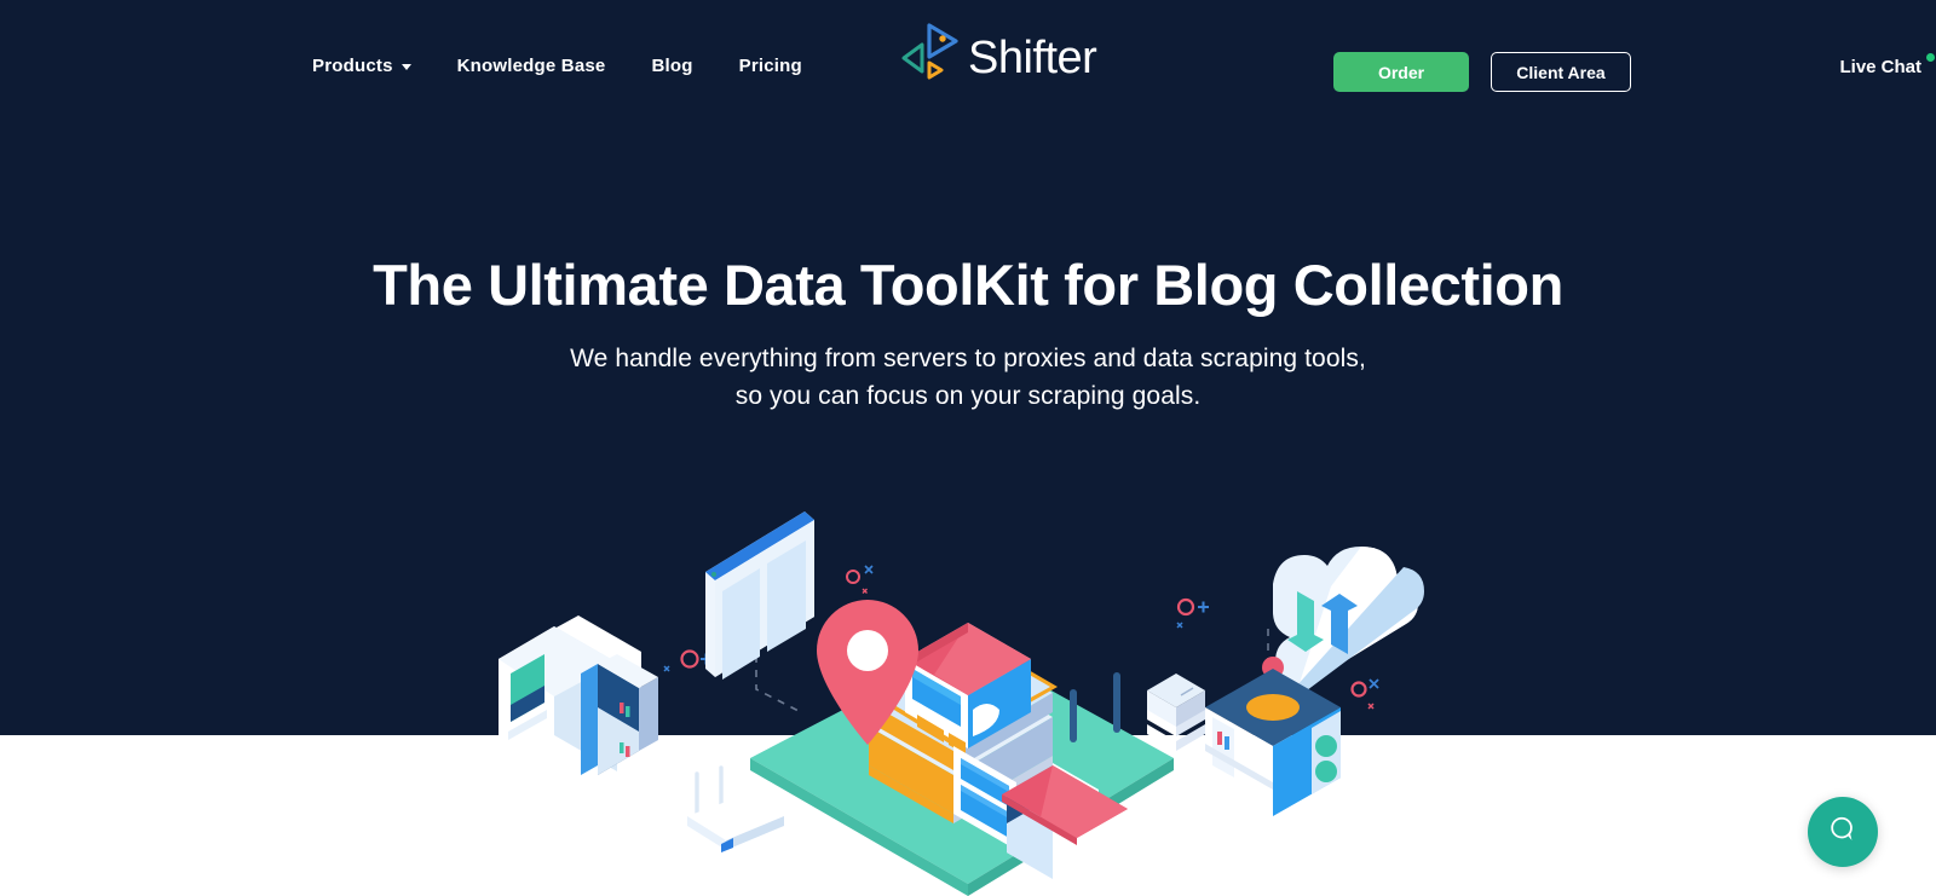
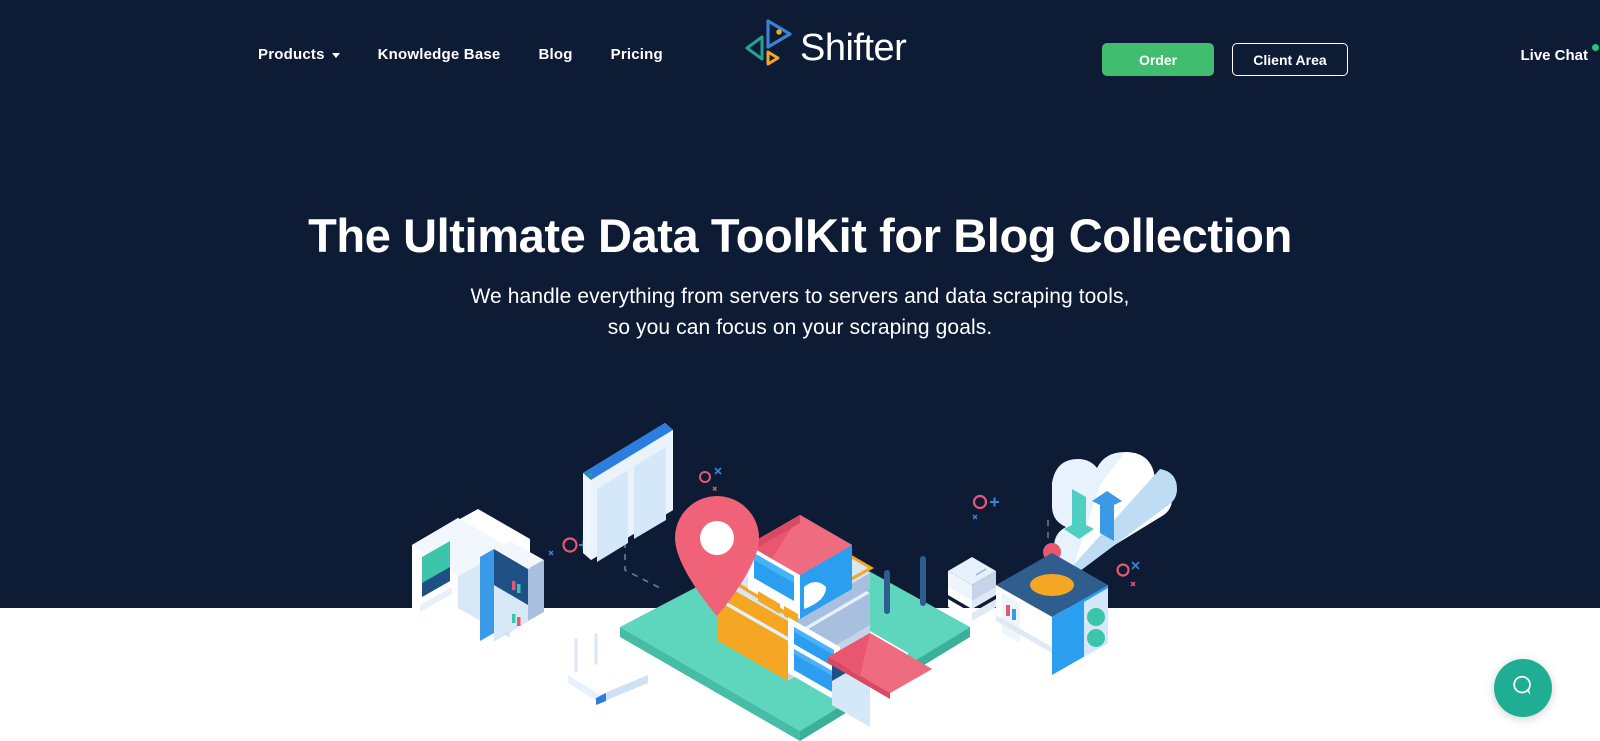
  Products
  Knowledge Base
  Blog
  Pricing
  Shifter
  Order
  Client Area
  Live Chat
  The Ultimate Data ToolKit for Blog Collection
- We handle everything from servers to proxies and data scraping tools,
+ We handle everything from servers to servers and data scraping tools,
  so you can focus on your scraping goals.
